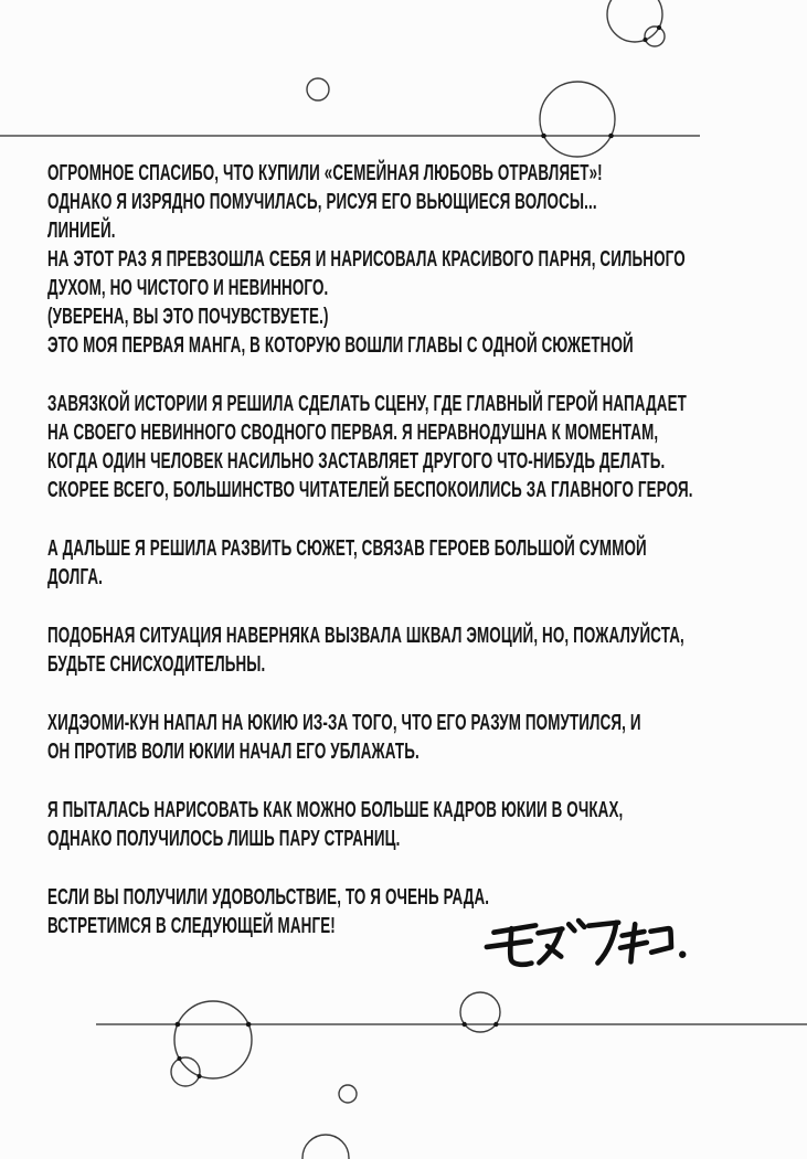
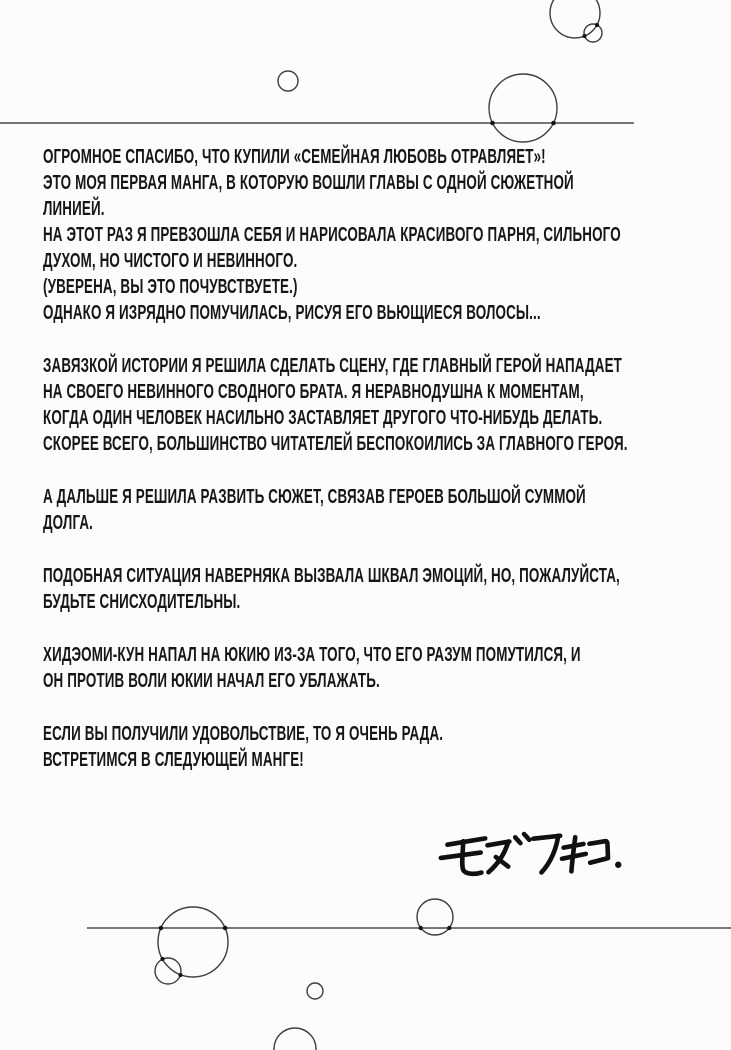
  ОГРОМНОЕ СПАСИБО, ЧТО КУПИЛИ «СЕМЕЙНАЯ ЛЮБОВЬ ОТРАВЛЯЕТ»!
- ОДНАКО Я ИЗРЯДНО ПОМУЧИЛАСЬ, РИСУЯ ЕГО ВЬЮЩИЕСЯ ВОЛОСЫ...
+ ЭТО МОЯ ПЕРВАЯ МАНГА, В КОТОРУЮ ВОШЛИ ГЛАВЫ С ОДНОЙ СЮЖЕТНОЙ
  ЛИНИЕЙ.
  НА ЭТОТ РАЗ Я ПРЕВЗОШЛА СЕБЯ И НАРИСОВАЛА КРАСИВОГО ПАРНЯ, СИЛЬНОГО
  ДУХОМ, НО ЧИСТОГО И НЕВИННОГО.
  (УВЕРЕНА, ВЫ ЭТО ПОЧУВСТВУЕТЕ.)
- ЭТО МОЯ ПЕРВАЯ МАНГА, В КОТОРУЮ ВОШЛИ ГЛАВЫ С ОДНОЙ СЮЖЕТНОЙ
+ ОДНАКО Я ИЗРЯДНО ПОМУЧИЛАСЬ, РИСУЯ ЕГО ВЬЮЩИЕСЯ ВОЛОСЫ...
  ЗАВЯЗКОЙ ИСТОРИИ Я РЕШИЛА СДЕЛАТЬ СЦЕНУ, ГДЕ ГЛАВНЫЙ ГЕРОЙ НАПАДАЕТ
- НА СВОЕГО НЕВИННОГО СВОДНОГО ПЕРВАЯ. Я НЕРАВНОДУШНА К МОМЕНТАМ,
+ НА СВОЕГО НЕВИННОГО СВОДНОГО БРАТА. Я НЕРАВНОДУШНА К МОМЕНТАМ,
  КОГДА ОДИН ЧЕЛОВЕК НАСИЛЬНО ЗАСТАВЛЯЕТ ДРУГОГО ЧТО-НИБУДЬ ДЕЛАТЬ.
  СКОРЕЕ ВСЕГО, БОЛЬШИНСТВО ЧИТАТЕЛЕЙ БЕСПОКОИЛИСЬ ЗА ГЛАВНОГО ГЕРОЯ.
  А ДАЛЬШЕ Я РЕШИЛА РАЗВИТЬ СЮЖЕТ, СВЯЗАВ ГЕРОЕВ БОЛЬШОЙ СУММОЙ
  ДОЛГА.
  ПОДОБНАЯ СИТУАЦИЯ НАВЕРНЯКА ВЫЗВАЛА ШКВАЛ ЭМОЦИЙ, НО, ПОЖАЛУЙСТА,
  БУДЬТЕ СНИСХОДИТЕЛЬНЫ.
  ХИДЭОМИ-КУН НАПАЛ НА ЮКИЮ ИЗ-ЗА ТОГО, ЧТО ЕГО РАЗУМ ПОМУТИЛСЯ, И
  ОН ПРОТИВ ВОЛИ ЮКИИ НАЧАЛ ЕГО УБЛАЖАТЬ.
- Я ПЫТАЛАСЬ НАРИСОВАТЬ КАК МОЖНО БОЛЬШЕ КАДРОВ ЮКИИ В ОЧКАХ,
- ОДНАКО ПОЛУЧИЛОСЬ ЛИШЬ ПАРУ СТРАНИЦ.
  ЕСЛИ ВЫ ПОЛУЧИЛИ УДОВОЛЬСТВИЕ, ТО Я ОЧЕНЬ РАДА.
  ВСТРЕТИМСЯ В СЛЕДУЮЩЕЙ МАНГЕ!
